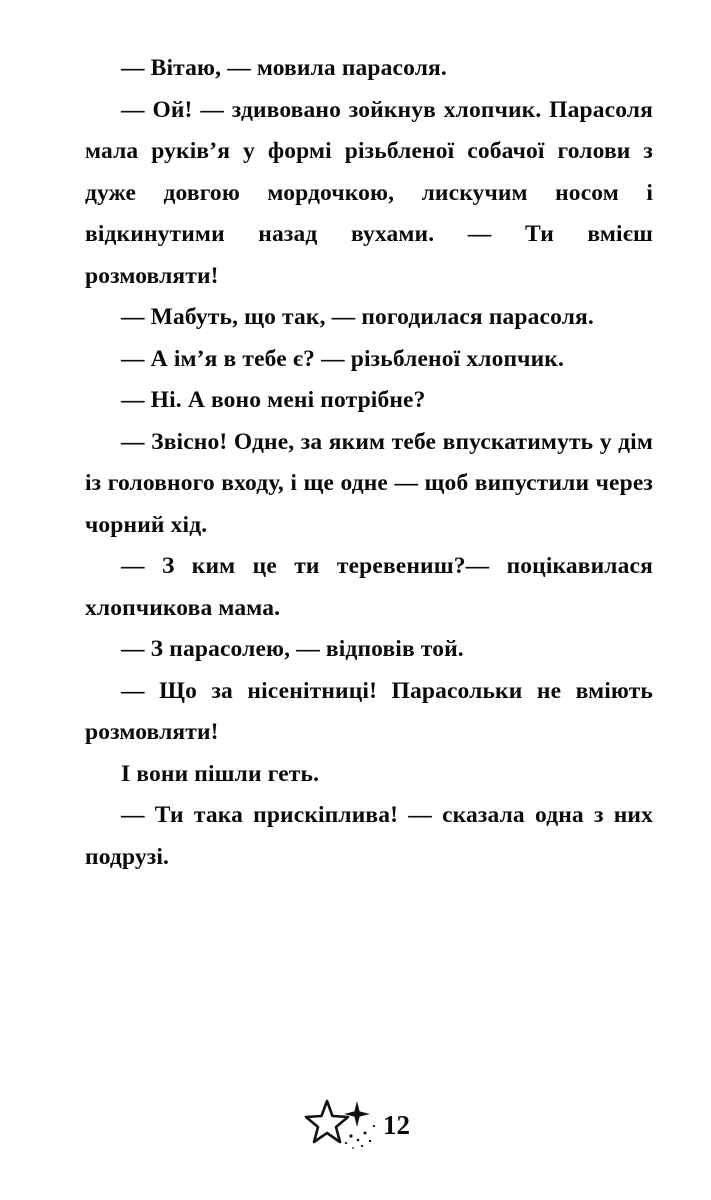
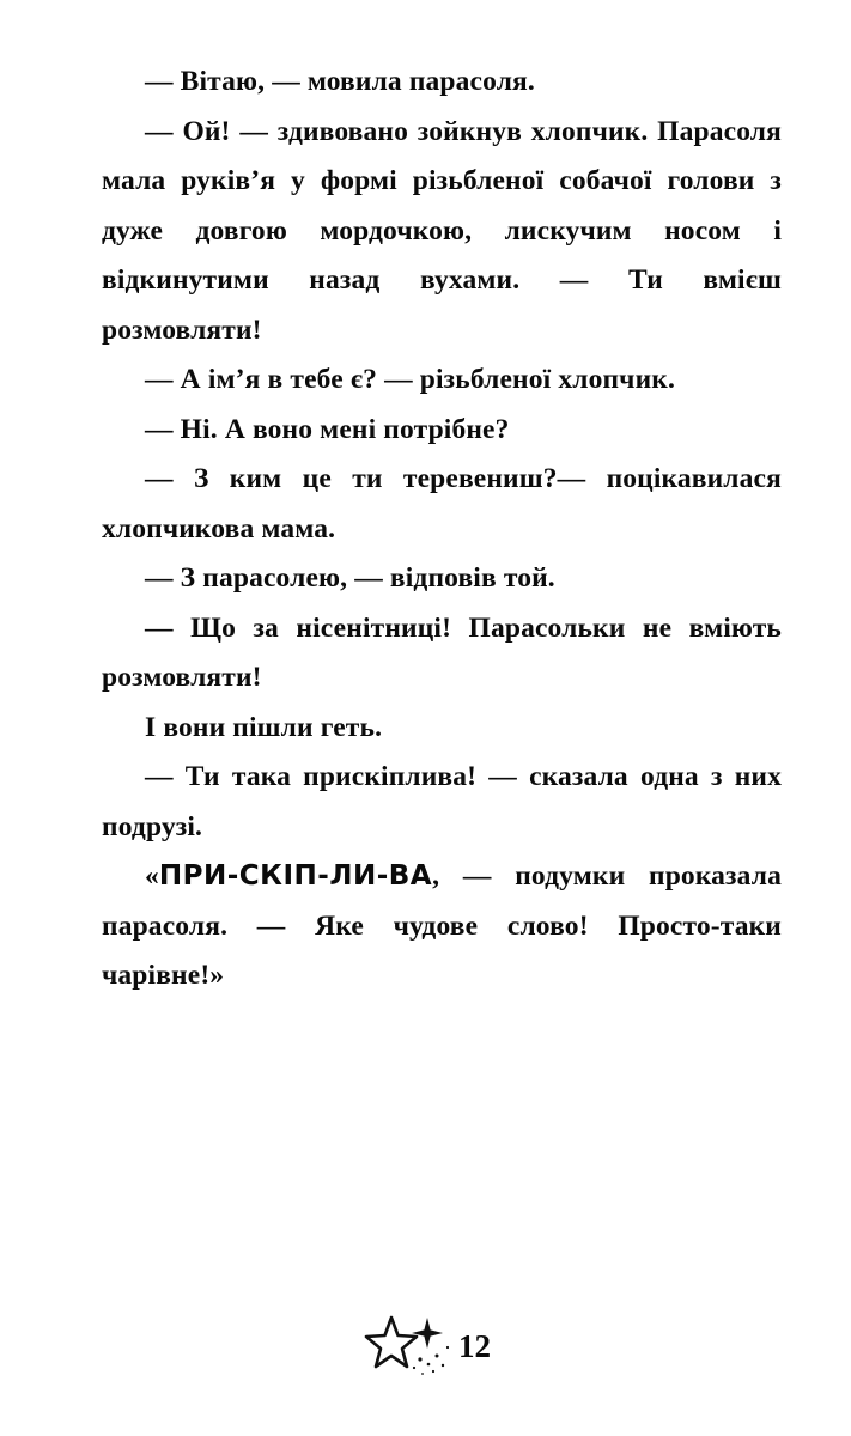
  — Вітаю, — мовила парасоля.
  — Ой! — здивовано зойкнув хлопчик. Парасоля мала руків’я у формі різьбленої собачої голови з дуже довгою мордочкою, лискучим носом і відкинутими назад вухами. — Ти вмієш розмовляти!
- — Мабуть, що так, — погодилася парасоля.
  — А ім’я в тебе є? — різьбленої хлопчик.
  — Ні. А воно мені потрібне?
- — Звісно! Одне, за яким тебе впускатимуть у дім із головного входу, і ще одне — щоб випустили через чорний хід.
  — З ким це ти теревениш?— поцікавилася хлопчикова мама.
  — З парасолею, — відповів той.
  — Що за нісенітниці! Парасольки не вміють розмовляти!
  І вони пішли геть.
  — Ти така прискіплива! — сказала одна з них подрузі.
+ «ПРИ-СКІП-ЛИ-ВА, — подумки проказала парасоля. — Яке чудове слово! Просто-таки чарівне!»
  12
